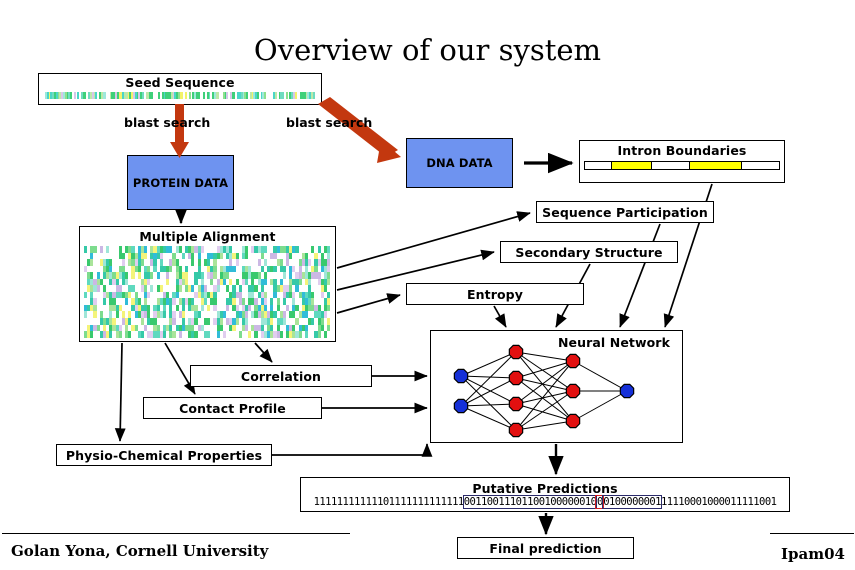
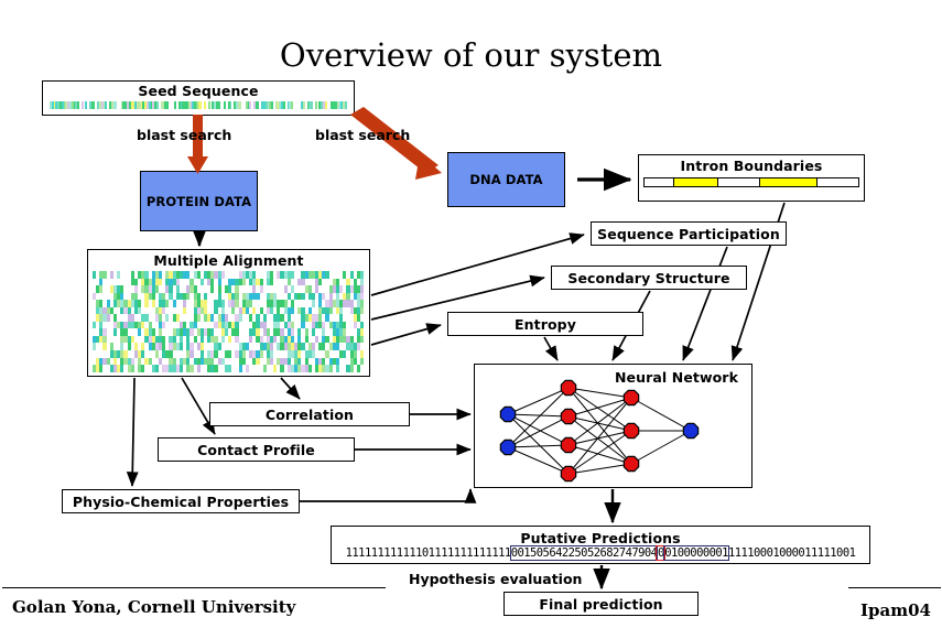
  Overview of our system
  Seed Sequence
  blast search
  blast search
  PROTEIN DATA
  DNA DATA
  Intron Boundaries
  Multiple Alignment
  Sequence Participation
  Secondary Structure
  Entropy
  Neural Network
  Correlation
  Contact Profile
  Physio-Chemical Properties
  Putative Predictions
- 11111111111101111111111111001100111011001000000100010000000111110001000011111001
+ 11111111111101111111111111001505642250526827479040010000000111110001000011111001
+ Hypothesis evaluation
  Final prediction
  Golan Yona, Cornell University
  Ipam04
